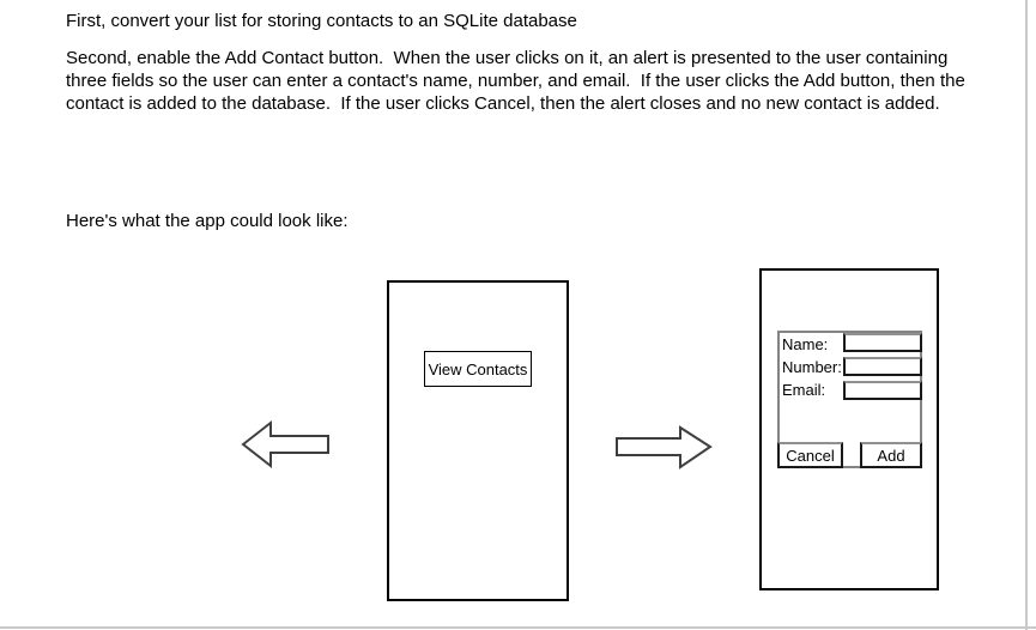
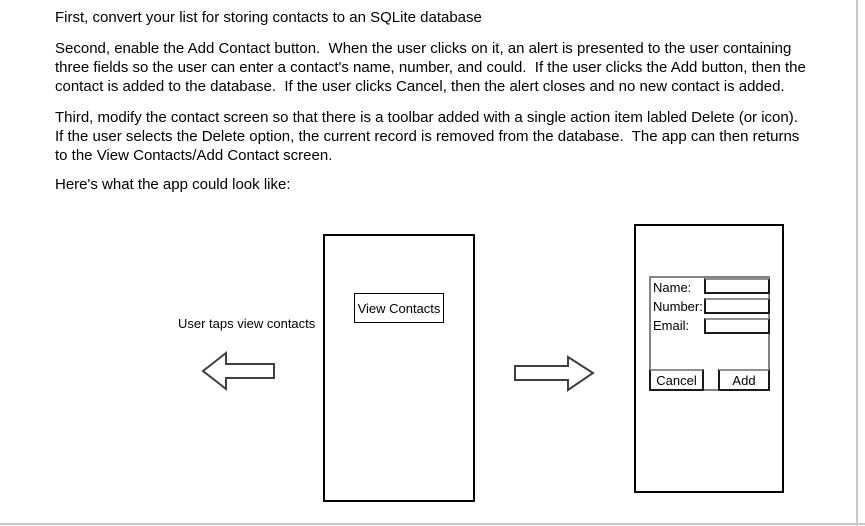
  First, convert your list for storing contacts to an SQLite database
  Second, enable the Add Contact button. When the user clicks on it, an alert is presented to the user containing
- three fields so the user can enter a contact's name, number, and email. If the user clicks the Add button, then the
+ three fields so the user can enter a contact's name, number, and could. If the user clicks the Add button, then the
  contact is added to the database. If the user clicks Cancel, then the alert closes and no new contact is added.
+ Third, modify the contact screen so that there is a toolbar added with a single action item labled Delete (or icon).
+ If the user selects the Delete option, the current record is removed from the database. The app can then returns
+ to the View Contacts/Add Contact screen.
  Here's what the app could look like:
+ User taps view contacts
  View Contacts
  Name:
  Number:
  Email:
  Cancel
  Add
